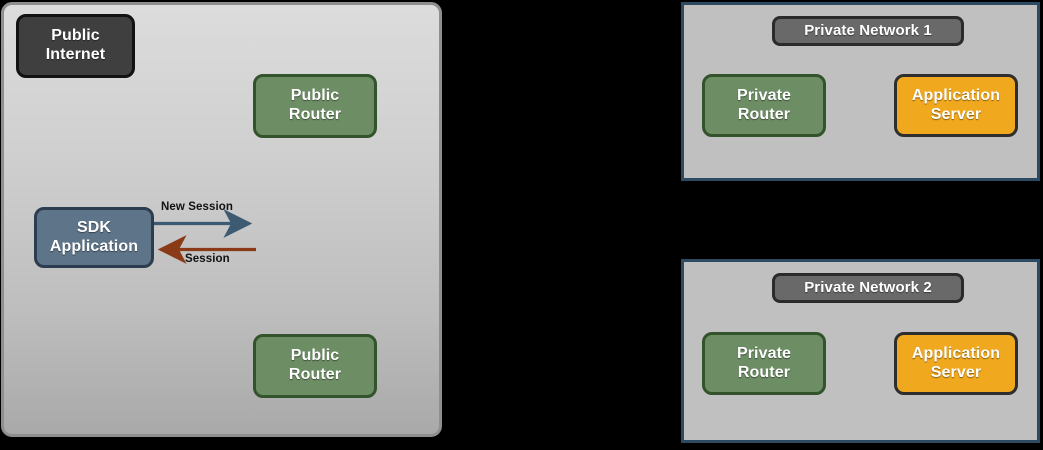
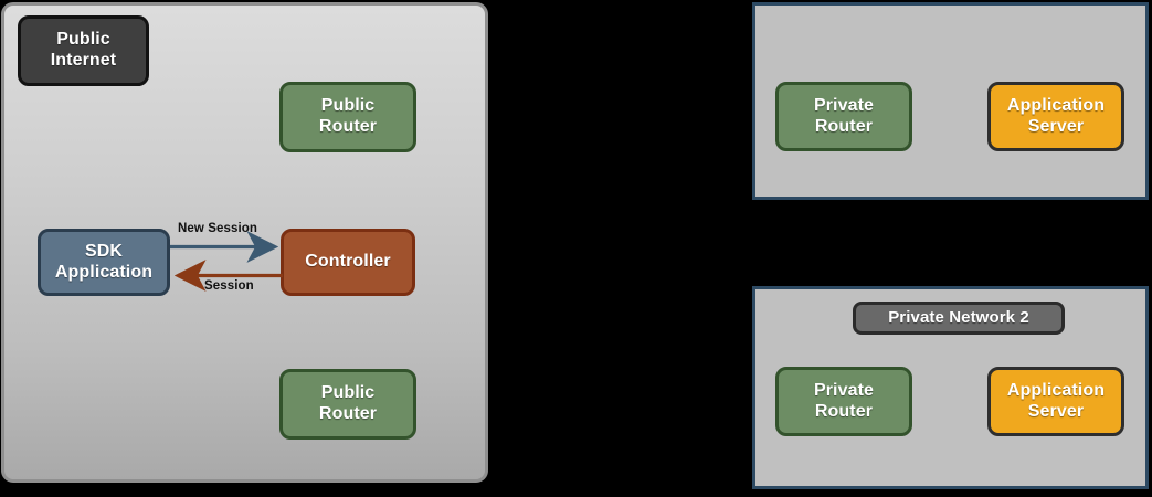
  Public
  Internet
  Public
  Router
  Public
  Router
  SDK
  Application
+ Controller
  New Session
  Session
- Private Network 1
  Private
  Router
  Application
  Server
  Private Network 2
  Private
  Router
  Application
  Server
